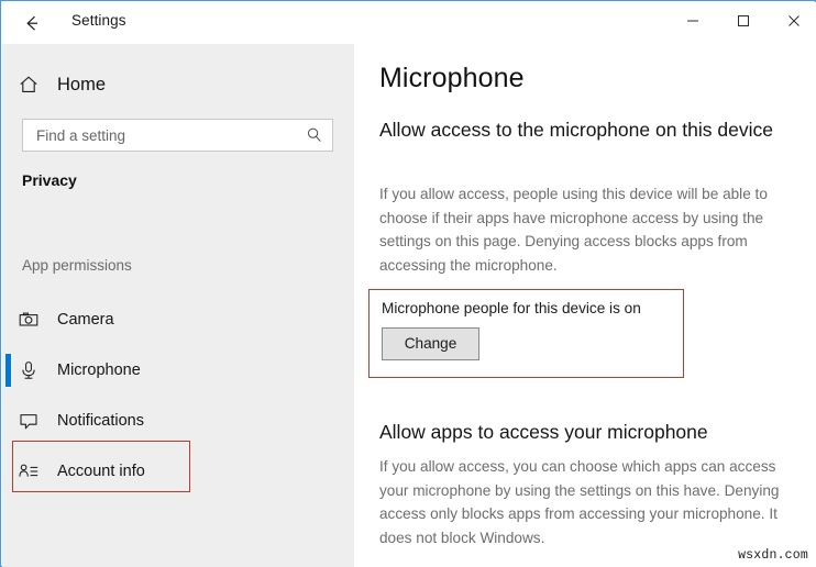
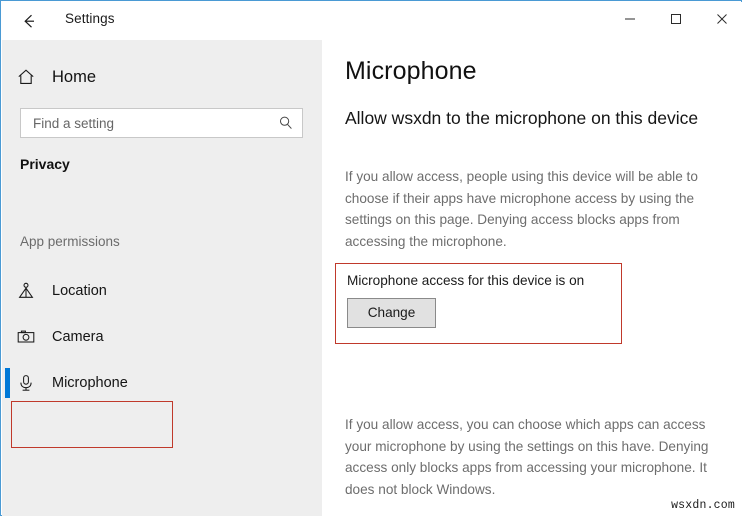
  Settings
  Home
  Find a setting
  Privacy
  App permissions
+ Location
  Camera
  Microphone
- Notifications
- Account info
  Microphone
- Allow access to the microphone on this device
+ Allow wsxdn to the microphone on this device
  If you allow access, people using this device will be able to choose if their apps have microphone access by using the settings on this page. Denying access blocks apps from accessing the microphone.
- Microphone people for this device is on
+ Microphone access for this device is on
  Change
- Allow apps to access your microphone
  If you allow access, you can choose which apps can access your microphone by using the settings on this have. Denying access only blocks apps from accessing your microphone. It does not block Windows.
  wsxdn.com
